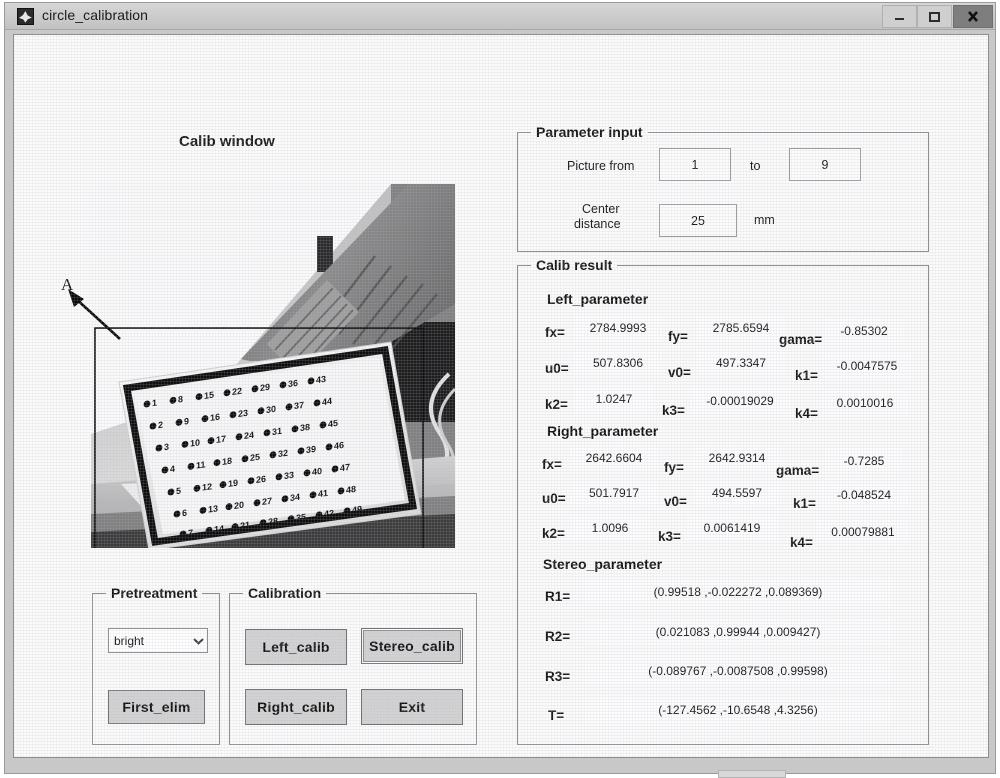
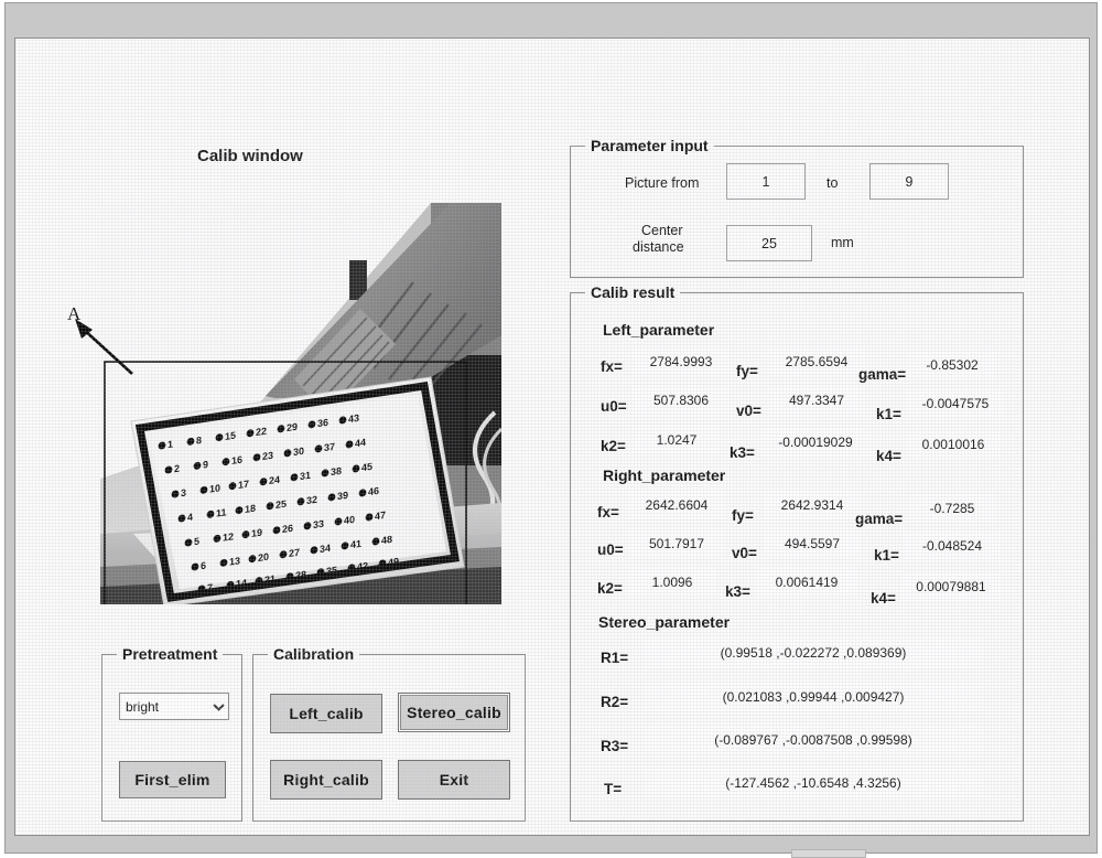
- circle_calibration
